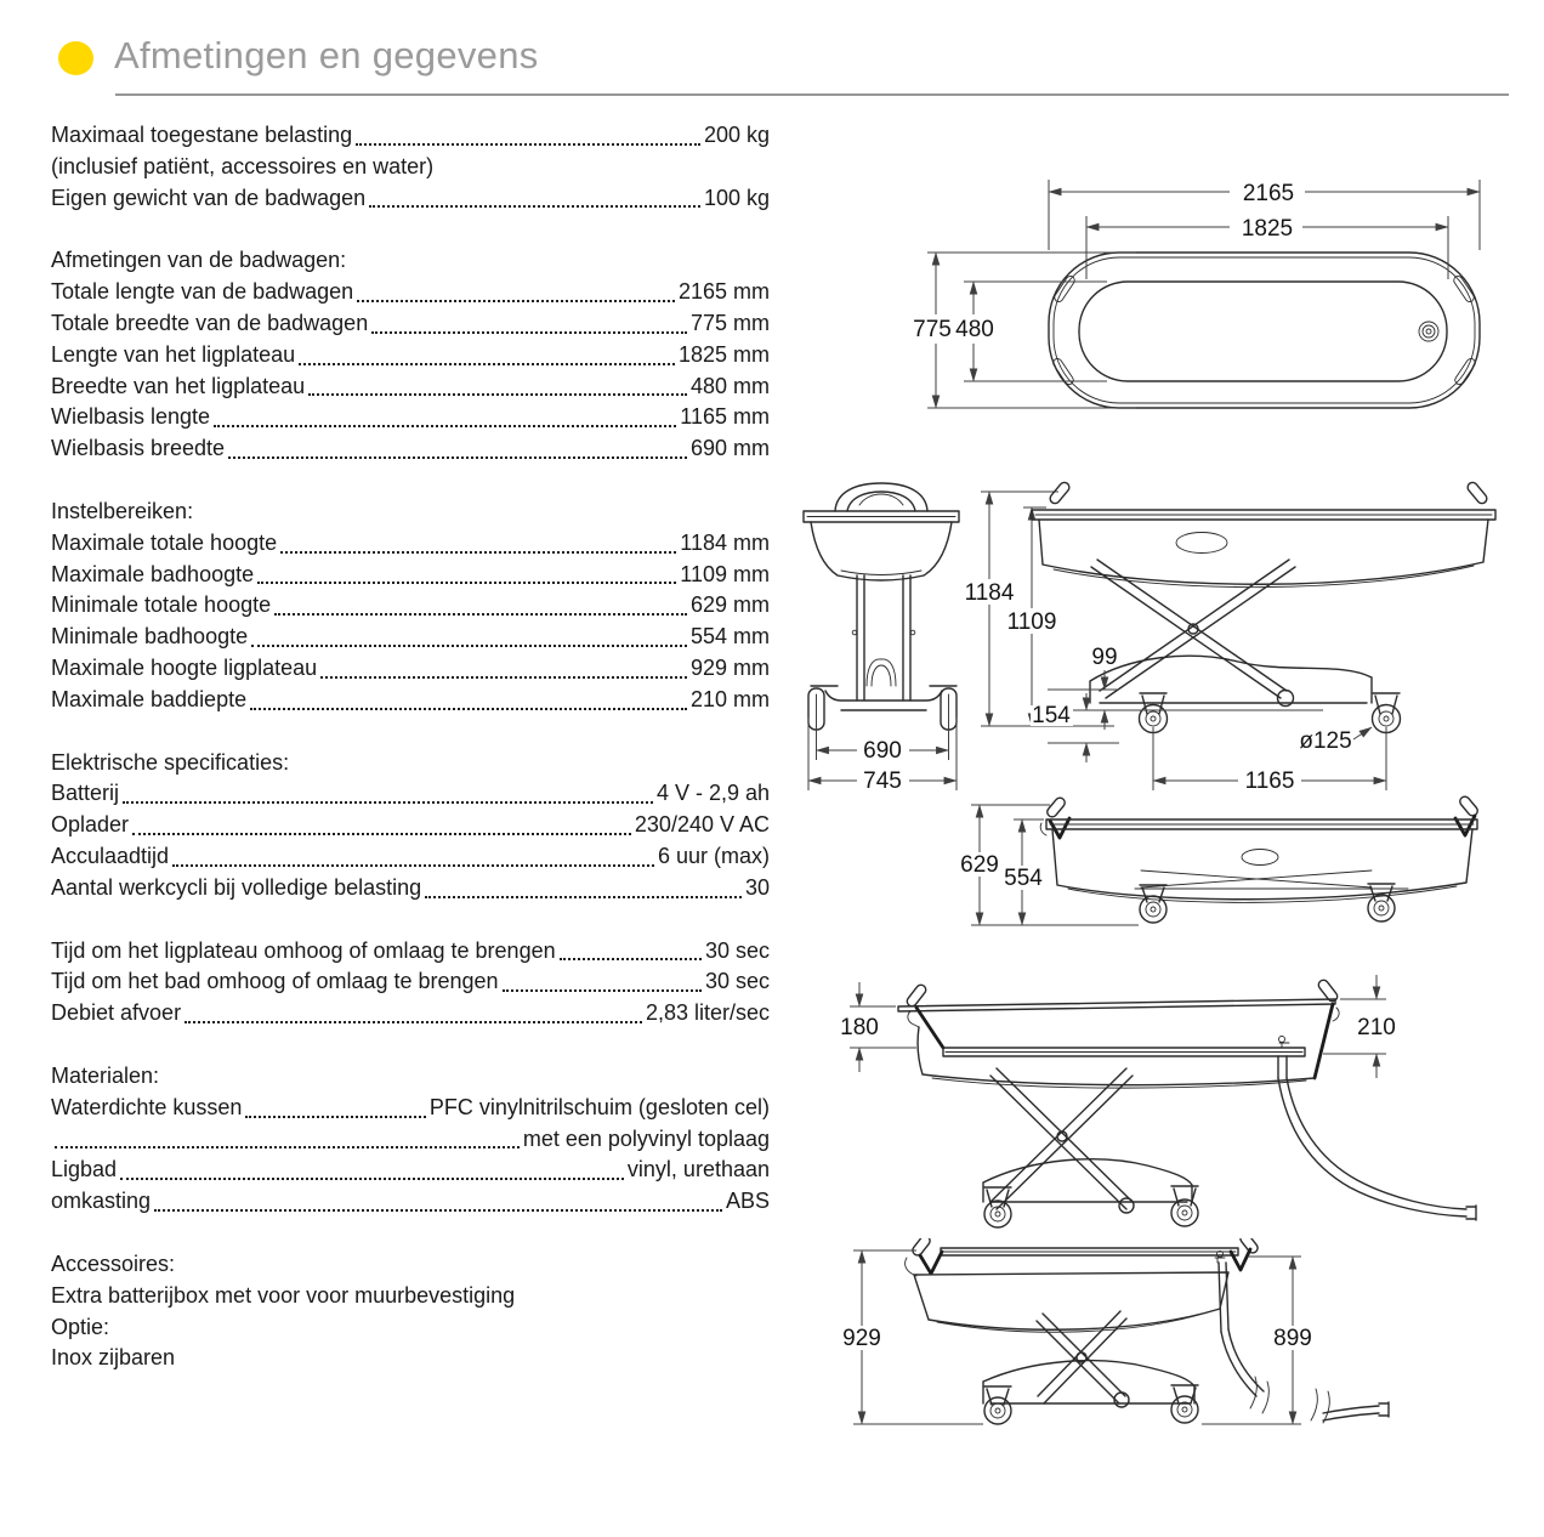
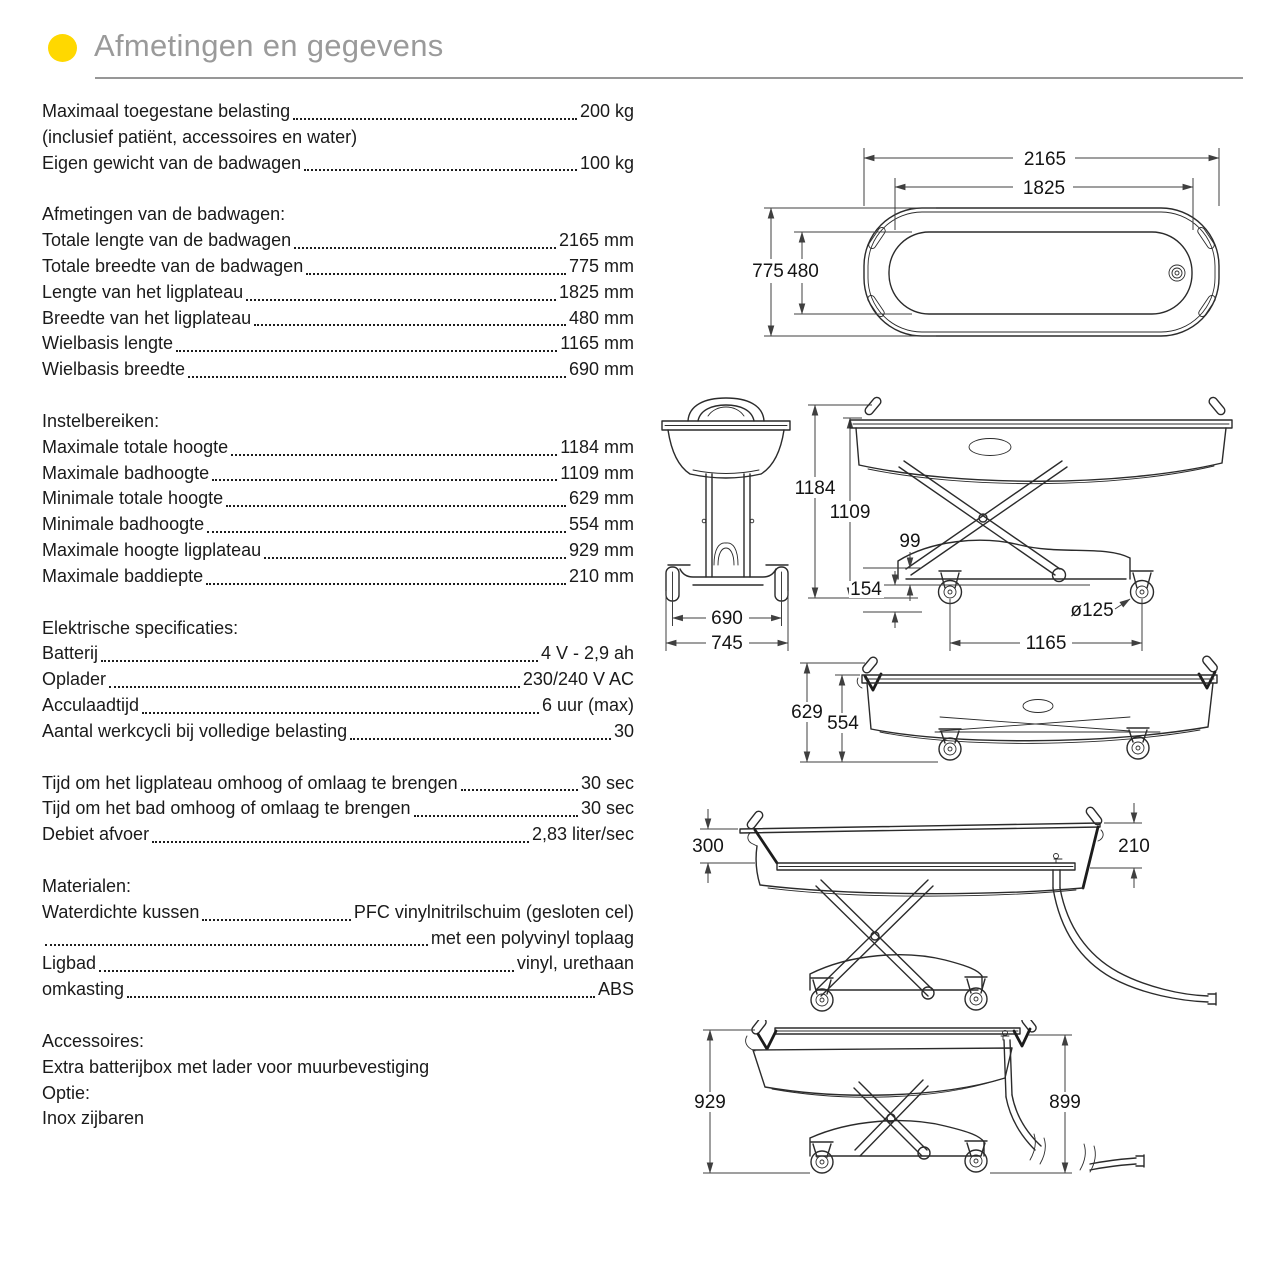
  Afmetingen en gegevens
  Maximaal toegestane belasting
  200 kg
  (inclusief patiënt, accessoires en water)
  Eigen gewicht van de badwagen
  100 kg
  Afmetingen van de badwagen:
  Totale lengte van de badwagen
  2165 mm
  Totale breedte van de badwagen
  775 mm
  Lengte van het ligplateau
  1825 mm
  Breedte van het ligplateau
  480 mm
  Wielbasis lengte
  1165 mm
  Wielbasis breedte
  690 mm
  Instelbereiken:
  Maximale totale hoogte
  1184 mm
  Maximale badhoogte
  1109 mm
  Minimale totale hoogte
  629 mm
  Minimale badhoogte
  554 mm
  Maximale hoogte ligplateau
  929 mm
  Maximale baddiepte
  210 mm
  Elektrische specificaties:
  Batterij
  4 V - 2,9 ah
  Oplader
  230/240 V AC
  Acculaadtijd
  6 uur (max)
  Aantal werkcycli bij volledige belasting
  30
  Tijd om het ligplateau omhoog of omlaag te brengen
  30 sec
  Tijd om het bad omhoog of omlaag te brengen
  30 sec
  Debiet afvoer
  2,83 liter/sec
  Materialen:
  Waterdichte kussen
  PFC vinylnitrilschuim (gesloten cel)
  met een polyvinyl toplaag
  Ligbad
  vinyl, urethaan
  omkasting
  ABS
  Accessoires:
- Extra batterijbox met voor voor muurbevestiging
+ Extra batterijbox met lader voor muurbevestiging
  Optie:
  Inox zijbaren
  2165
  1825
  775
  480
  690
  745
  1184
  1109
  99
  154
  1165
  ø125
  629
  554
- 180
+ 300
  210
  929
  899
